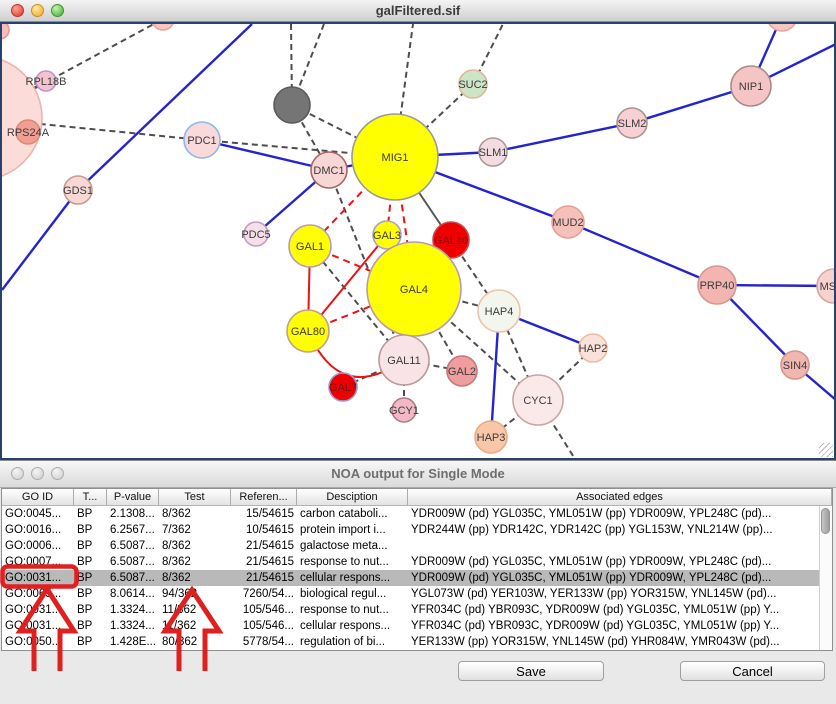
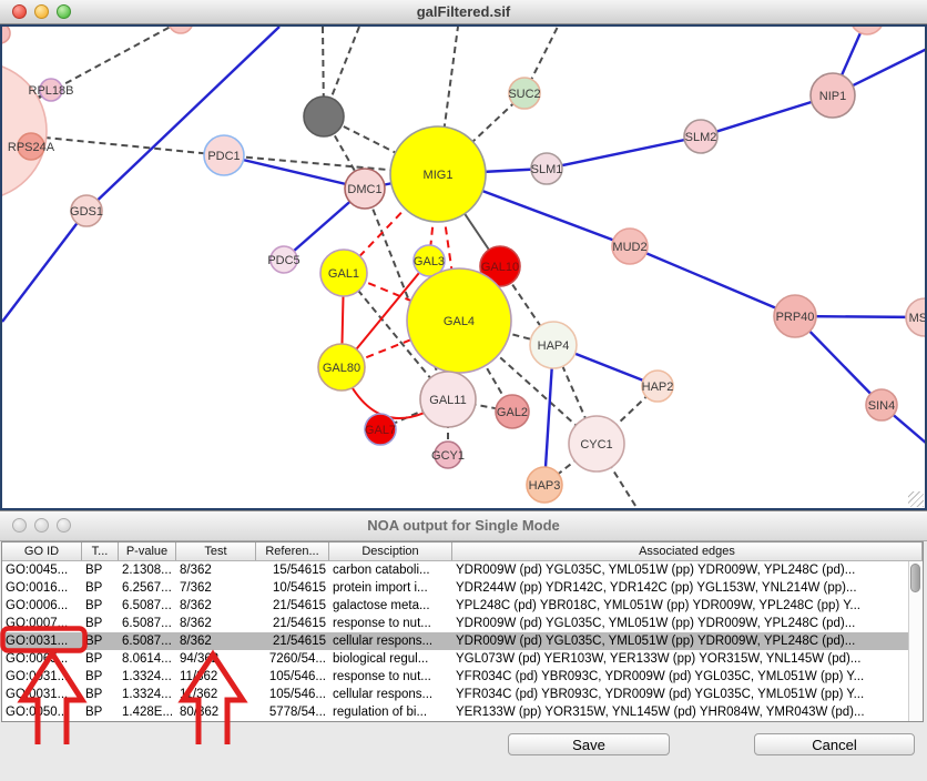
  galFiltered.sif
  RPL18B
  RPS24A
  GDS1
  PDC1
  DMC1
  MIG1
  SUC2
  SLM1
  SLM2
  NIP1
  MUD2
  PRP40
  SIN4
  PDC5
  GAL1
  GAL3
  GAL10
  GAL4
  GAL80
  GAL11
  GAL2
  GAL7
  GCY1
  HAP4
  HAP2
  CYC1
  HAP3
  NOA output for Single Mode
  GO ID
  T...
  P-value
  Test
  Referen...
  Desciption
  Associated edges
  GO:0045...
  BP
  2.1308...
  8/362
  15/54615
  carbon cataboli...
  YDR009W (pd) YGL035C, YML051W (pp) YDR009W, YPL248C (pd)...
  GO:0016...
  BP
  6.2567...
  7/362
  10/54615
  protein import i...
  YDR244W (pp) YDR142C, YDR142C (pp) YGL153W, YNL214W (pp)...
  GO:0006...
  BP
  6.5087...
  8/362
  21/54615
  galactose meta...
+ YPL248C (pd) YBR018C, YML051W (pp) YDR009W, YPL248C (pp) Y...
  GO:0007...
  BP
  6.5087...
  8/362
  21/54615
  response to nut...
  YDR009W (pd) YGL035C, YML051W (pp) YDR009W, YPL248C (pd)...
  GO:0031...
  BP
  6.5087...
  8/362
  21/54615
  cellular respons...
  YDR009W (pd) YGL035C, YML051W (pp) YDR009W, YPL248C (pd)...
  GO:00...
  BP
  8.0614...
  7260/54...
  biological regul...
  YGL073W (pd) YER103W, YER133W (pp) YOR315W, YNL145W (pd)...
  GO:031..
  BP
  1.3324...
  11/62
  105/546...
  response to nut...
  YFR034C (pd) YBR093C, YDR009W (pd) YGL035C, YML051W (pp) Y...
  GO0031...
  BP
  1.3324...
  1/362
  105/546...
  cellular respons...
  YFR034C (pd) YBR093C, YDR009W (pd) YGL035C, YML051W (pp) Y...
  GO:050..
  BP
  1.428E...
  80/62
  5778/54...
  regulation of bi...
  YER133W (pp) YOR315W, YNL145W (pd) YHR084W, YMR043W (pd)...
  Save
  Cancel
